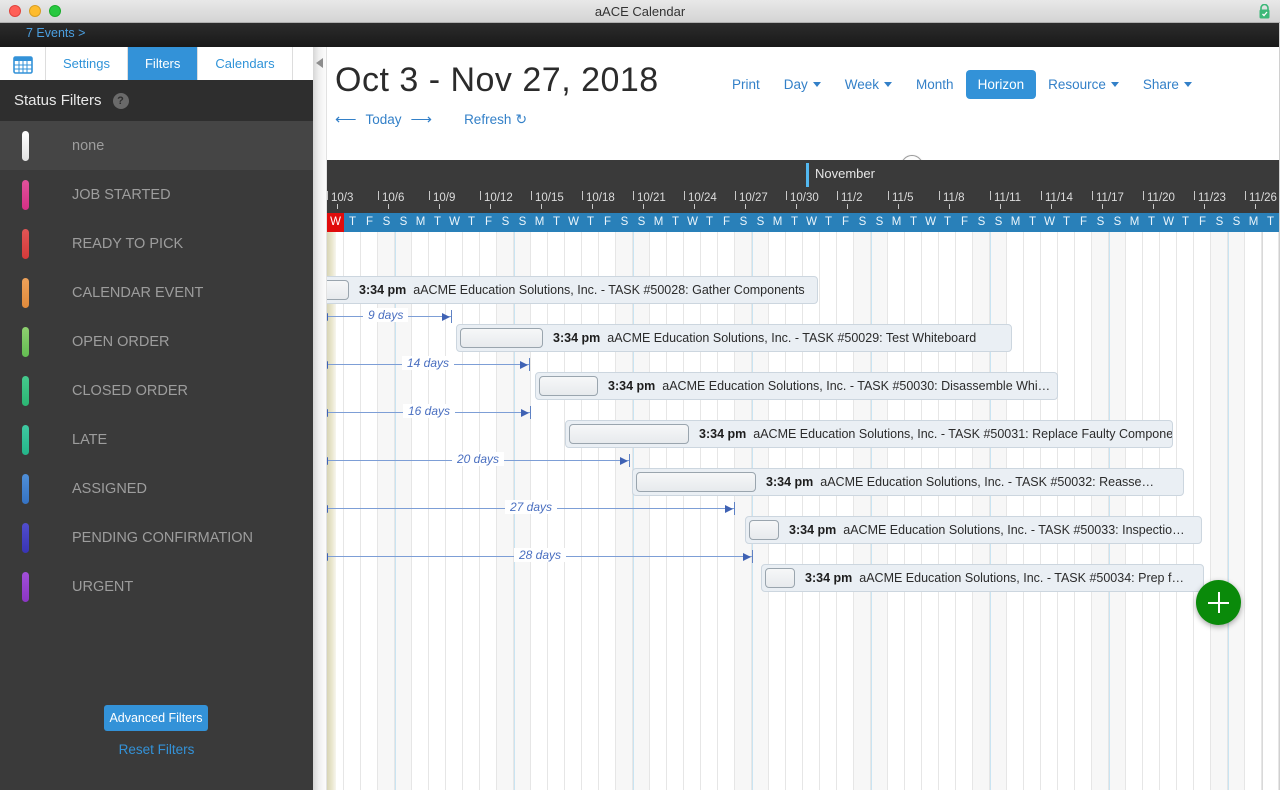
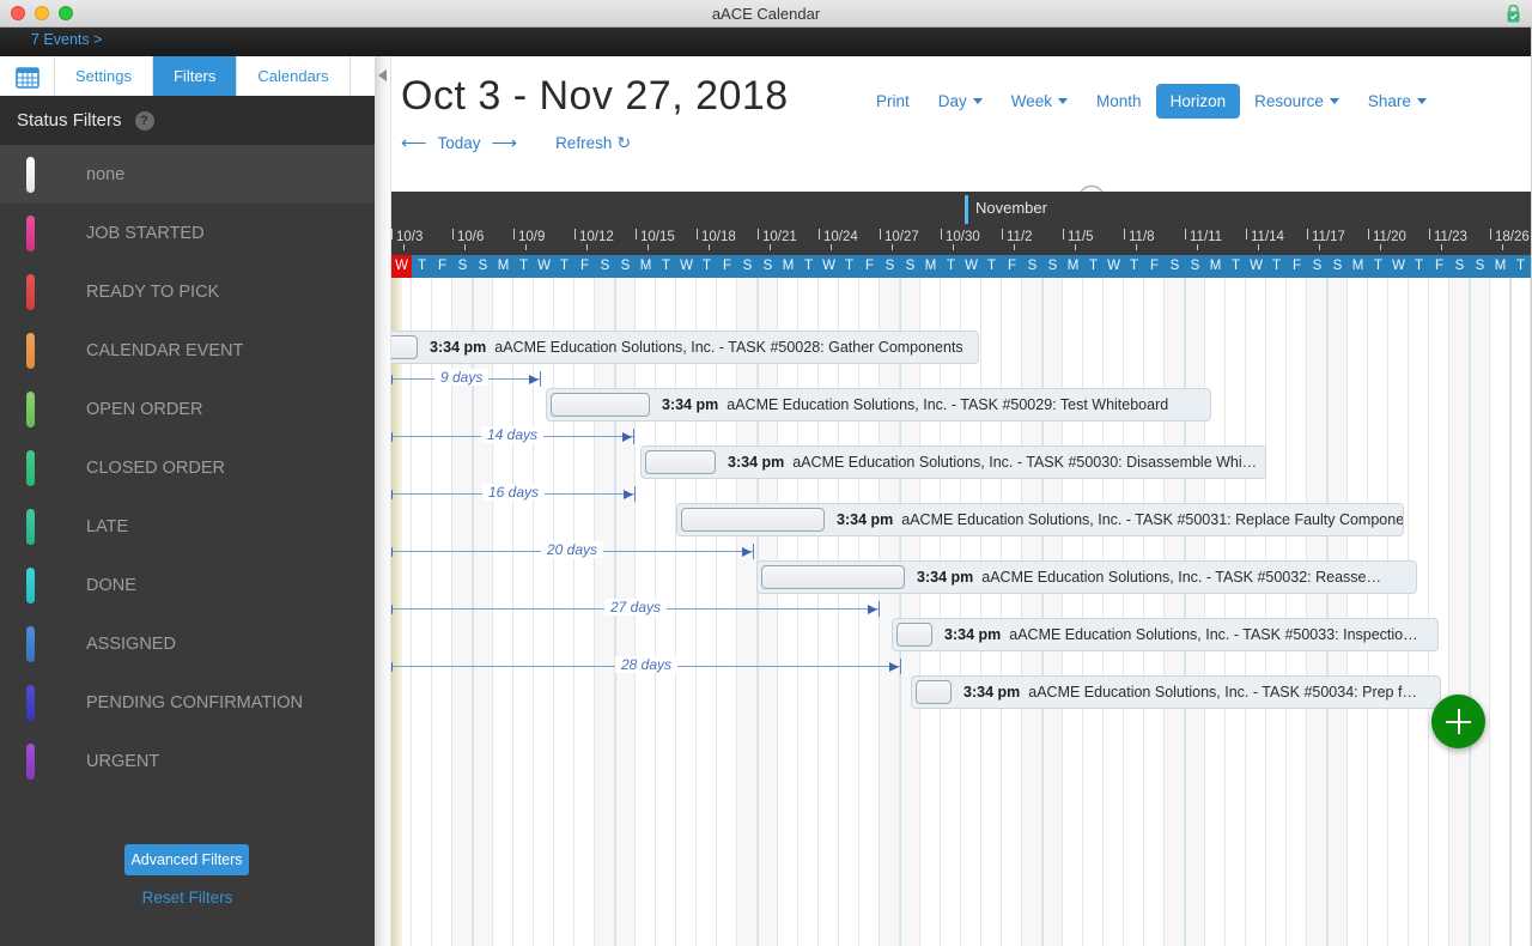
  aACE Calendar
  7 Events >
  Settings
  Filters
  Calendars
  Status Filters
  ?
  none
  JOB STARTED
  READY TO PICK
  CALENDAR EVENT
  OPEN ORDER
  CLOSED ORDER
  LATE
+ DONE
  ASSIGNED
  PENDING CONFIRMATION
  URGENT
  Advanced Filters
  Reset Filters
  Oct 3 - Nov 27, 2018
  ⟵
  Today
  ⟶
  Refresh ↻
  Print
  Day
  Week
  Month
  Horizon
  Resource
  Share
  November
  10/3
  10/6
  10/9
  10/12
  10/15
  10/18
  10/21
  10/24
  10/27
  10/30
  11/2
  11/5
  11/8
  11/11
  11/14
  11/17
  11/20
  11/23
- 11/26
+ 18/26
  W
  T
  F
  S
  S
  M
  T
  W
  T
  F
  S
  S
  M
  T
  W
  T
  F
  S
  S
  M
  T
  W
  T
  F
  S
  S
  M
  T
  W
  T
  F
  S
  S
  M
  T
  W
  T
  F
  S
  S
  M
  T
  W
  T
  F
  S
  S
  M
  T
  W
  T
  F
  S
  S
  M
  T
  3:34 pm
  aACME Education Solutions, Inc. - TASK #50028: Gather Components
  9 days
  3:34 pm
  aACME Education Solutions, Inc. - TASK #50029: Test Whiteboard
  14 days
  3:34 pm
  aACME Education Solutions, Inc. - TASK #50030: Disassemble Whi…
  16 days
  3:34 pm
  aACME Education Solutions, Inc. - TASK #50031: Replace Faulty Compone
  20 days
  3:34 pm
  aACME Education Solutions, Inc. - TASK #50032: Reasse…
  27 days
  3:34 pm
  aACME Education Solutions, Inc. - TASK #50033: Inspectio…
  28 days
  3:34 pm
  aACME Education Solutions, Inc. - TASK #50034: Prep f…
